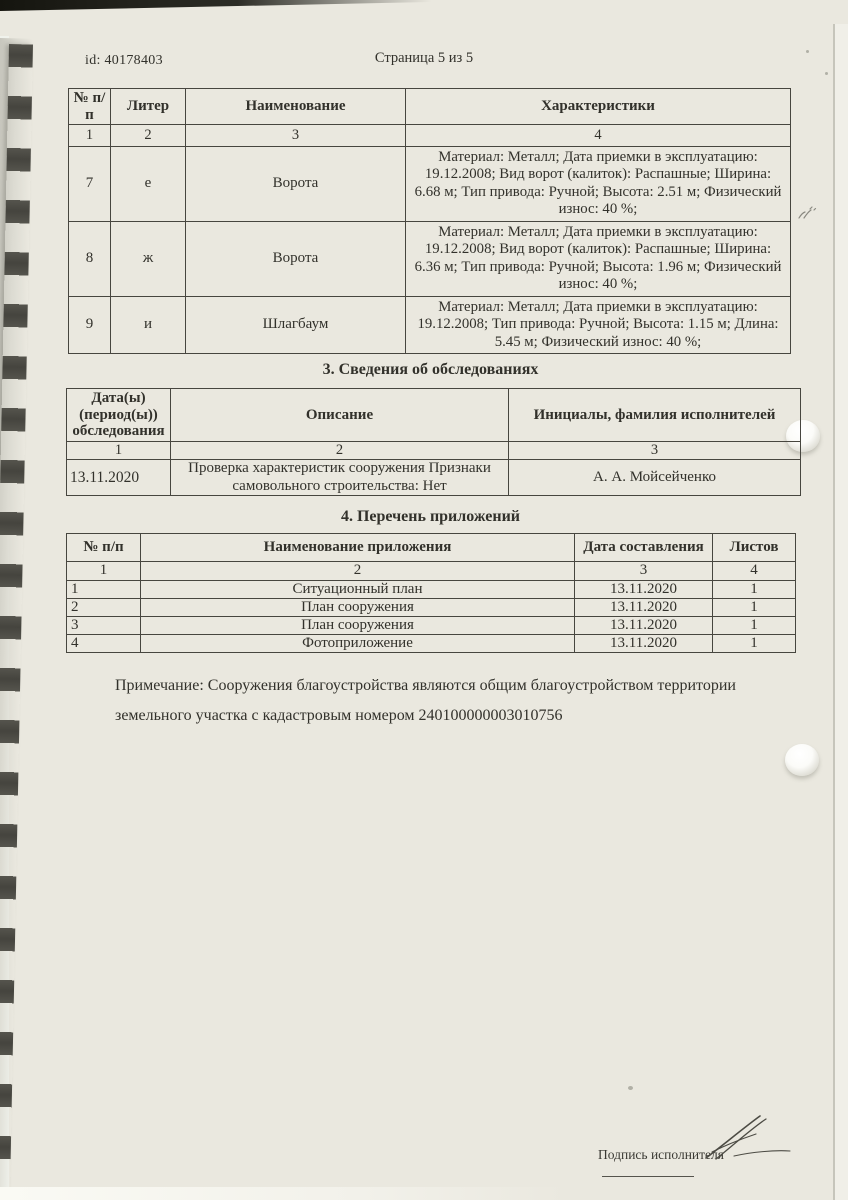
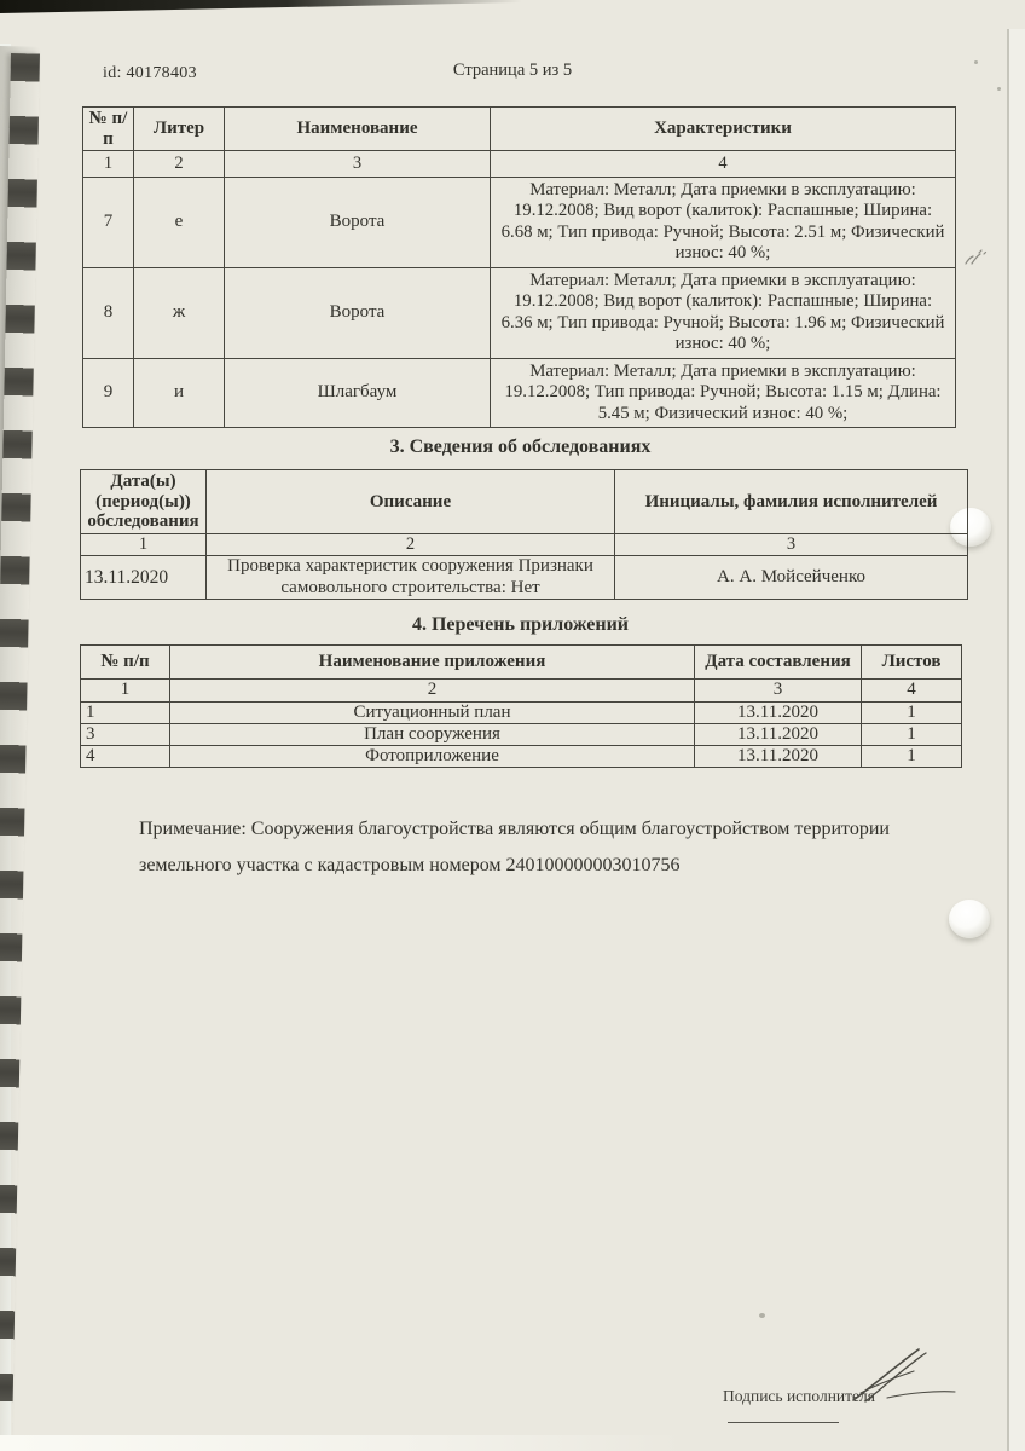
  id: 40178403
  Страница 5 из 5
  № п/п	Литер	Наименование	Характеристики
  1	2	3	4
  7	е	Ворота	Материал: Металл; Дата приемки в эксплуатацию: 19.12.2008; Вид ворот (калиток): Распашные; Ширина: 6.68 м; Тип привода: Ручной; Высота: 2.51 м; Физический износ: 40 %;
  8	ж	Ворота	Материал: Металл; Дата приемки в эксплуатацию: 19.12.2008; Вид ворот (калиток): Распашные; Ширина: 6.36 м; Тип привода: Ручной; Высота: 1.96 м; Физический износ: 40 %;
  9	и	Шлагбаум	Материал: Металл; Дата приемки в эксплуатацию: 19.12.2008; Тип привода: Ручной; Высота: 1.15 м; Длина: 5.45 м; Физический износ: 40 %;
  3. Сведения об обследованиях
  Дата(ы) (период(ы)) обследования	Описание	Инициалы, фамилия исполнителей
  1	2	3
  13.11.2020	Проверка характеристик сооружения Признаки самовольного строительства: Нет	А. А. Мойсейченко
  4. Перечень приложений
  № п/п	Наименование приложения	Дата составления	Листов
  1	2	3	4
  1	Ситуационный план	13.11.2020	1
- 2	План сооружения	13.11.2020	1
  3	План сооружения	13.11.2020	1
  4	Фотоприложение	13.11.2020	1
  Примечание: Сооружения благоустройства являются общим благоустройством территории
  земельного участка с кадастровым номером 240100000003010756
  Подпись исполнител
